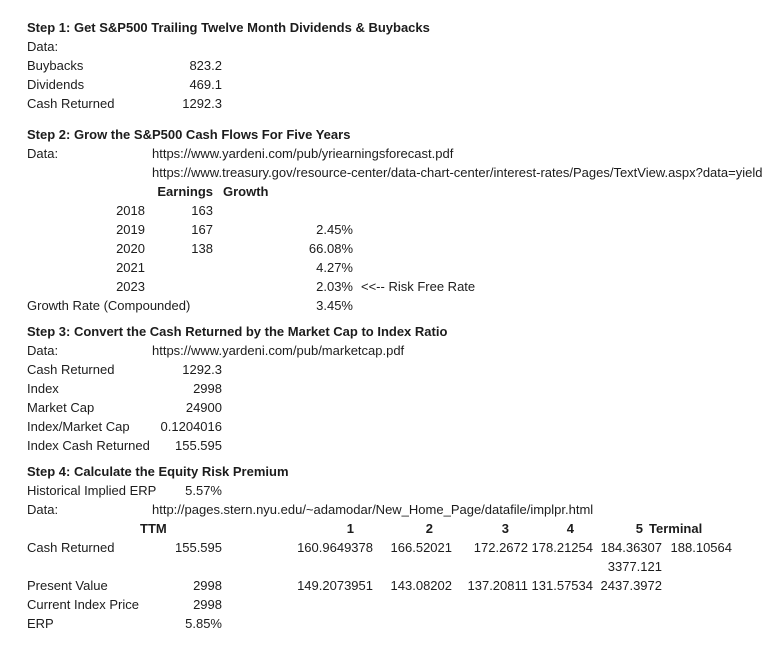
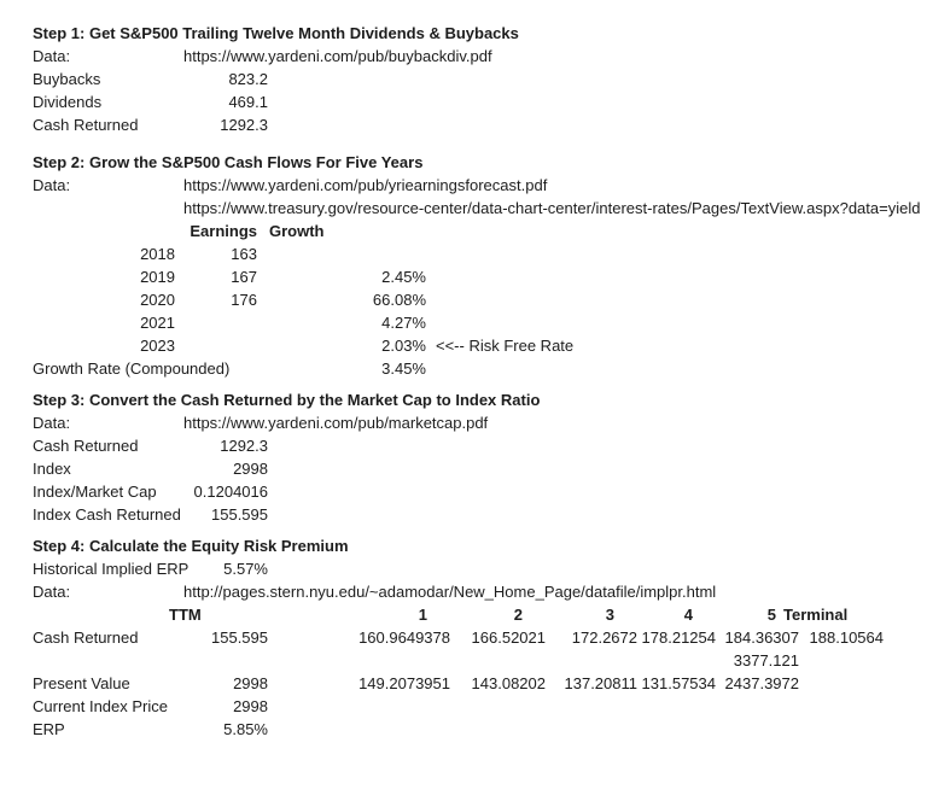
  Step 1: Get S&P500 Trailing Twelve Month Dividends & Buybacks
  Data:
+ https://www.yardeni.com/pub/buybackdiv.pdf
  Buybacks
  823.2
  Dividends
  469.1
  Cash Returned
  1292.3
  Step 2: Grow the S&P500 Cash Flows For Five Years
  Data:
  https://www.yardeni.com/pub/yriearningsforecast.pdf
  https://www.treasury.gov/resource-center/data-chart-center/interest-rates/Pages/TextView.aspx?data=yield
  Earnings
  Growth
  2018
  163
  2019
  167
  2.45%
  2020
- 138
+ 176
  66.08%
  2021
  4.27%
  2023
  2.03%
  <<-- Risk Free Rate
  Growth Rate (Compounded)
  3.45%
  Step 3: Convert the Cash Returned by the Market Cap to Index Ratio
  Data:
  https://www.yardeni.com/pub/marketcap.pdf
  Cash Returned
  1292.3
  Index
  2998
- Market Cap
- 24900
  Index/Market Cap
  0.1204016
  Index Cash Returned
  155.595
  Step 4: Calculate the Equity Risk Premium
  Historical Implied ERP
  5.57%
  Data:
  http://pages.stern.nyu.edu/~adamodar/New_Home_Page/datafile/implpr.html
  TTM
  1
  2
  3
  4
  5
  Terminal
  Cash Returned
  155.595
  160.9649378
  166.52021
  172.2672
  178.21254
  184.36307
  188.10564
  3377.121
  Present Value
  2998
  149.2073951
  143.08202
  137.20811
  131.57534
  2437.3972
  Current Index Price
  2998
  ERP
  5.85%
